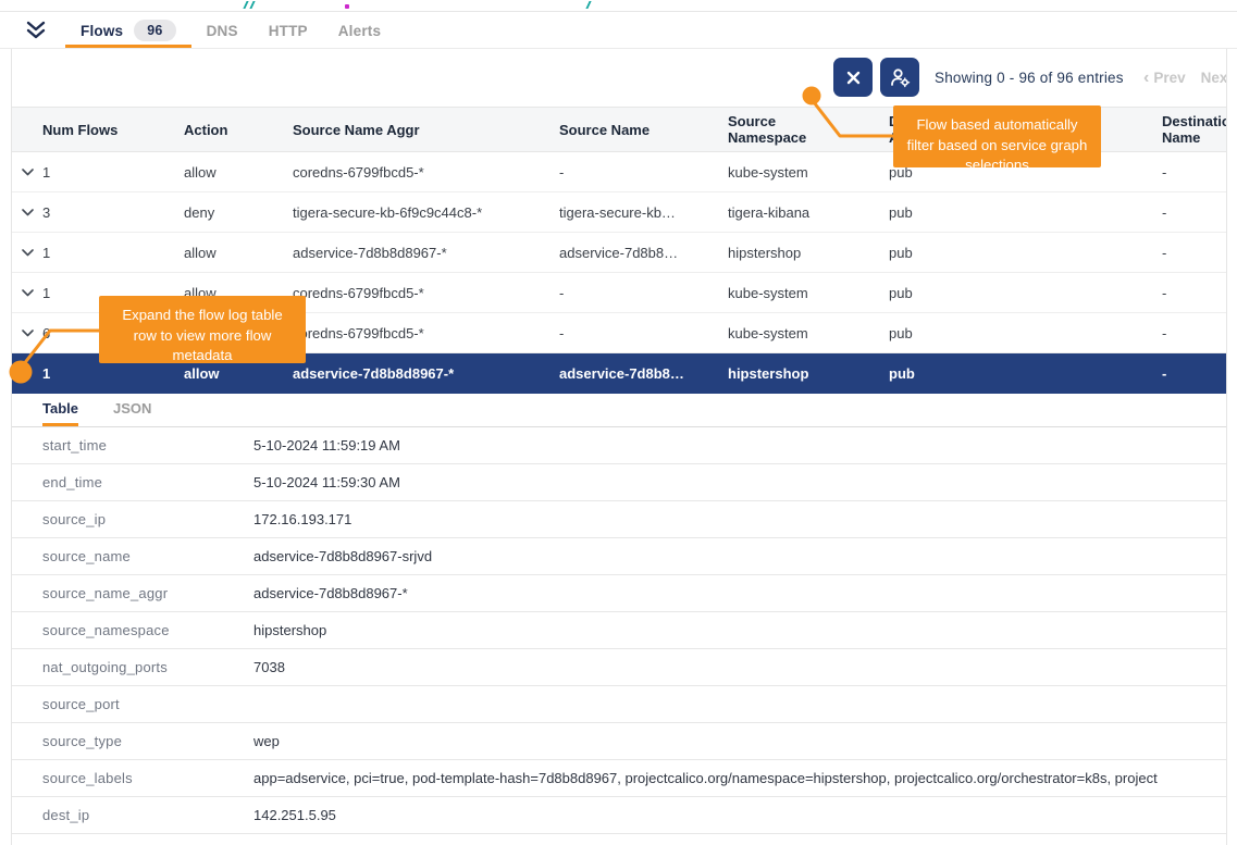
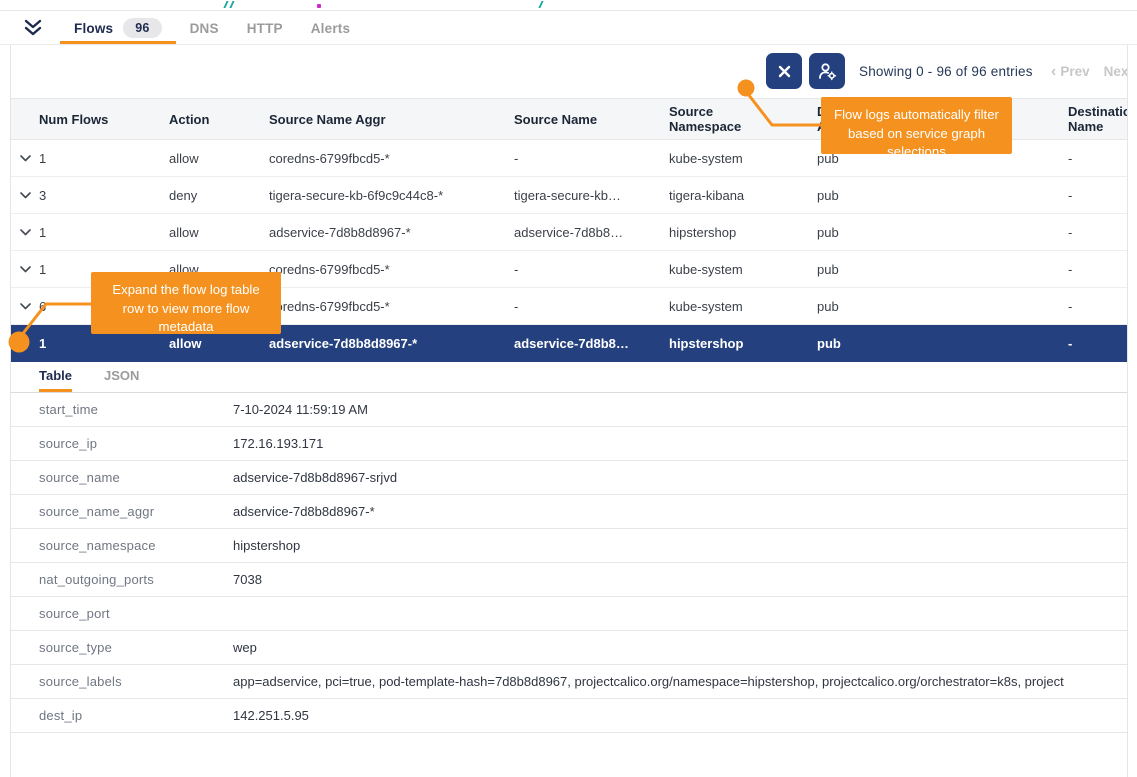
  Flows
  96
  DNS
  HTTP
  Alerts
  Showing 0 - 96 of 96 entries
  ‹
  Prev
  Nex
  Num Flows
  Action
  Source Name Aggr
  Source Name
  Source Namespace
  Destinatio Name
  1
  allow
  coredns-6799fbcd5-*
  -
  kube-system
  pub
  -
  3
  deny
  tigera-secure-kb-6f9c9c44c8-*
  tigera-secure-kb…
  tigera-kibana
  pub
  -
  1
  allow
  adservice-7d8b8d8967-*
  adservice-7d8b8…
  hipstershop
  pub
  -
  1
  allow
  coredns-6799fbcd5-*
  -
  kube-system
  pub
  -
  redns-6799fbcd5-*
  -
  kube-system
  pub
  -
  1
  allow
  adservice-7d8b8d8967-*
  adservice-7d8b8…
  hipstershop
  pub
  -
  Table
  JSON
  start_time
- 5-10-2024 11:59:19 AM
+ 7-10-2024 11:59:19 AM
- end_time
- 5-10-2024 11:59:30 AM
  source_ip
  172.16.193.171
  source_name
  adservice-7d8b8d8967-srjvd
  source_name_aggr
  adservice-7d8b8d8967-*
  source_namespace
  hipstershop
  nat_outgoing_ports
  7038
  source_port
  source_type
  wep
  source_labels
  app=adservice, pci=true, pod-template-hash=7d8b8d8967, projectcalico.org/namespace=hipstershop, projectcalico.org/orchestrator=k8s, project
  dest_ip
  142.251.5.95
- Flow based automatically filter based on service graph selections
+ Flow logs automatically filter based on service graph selections
  Expand the flow log table row to view more flow metadata
